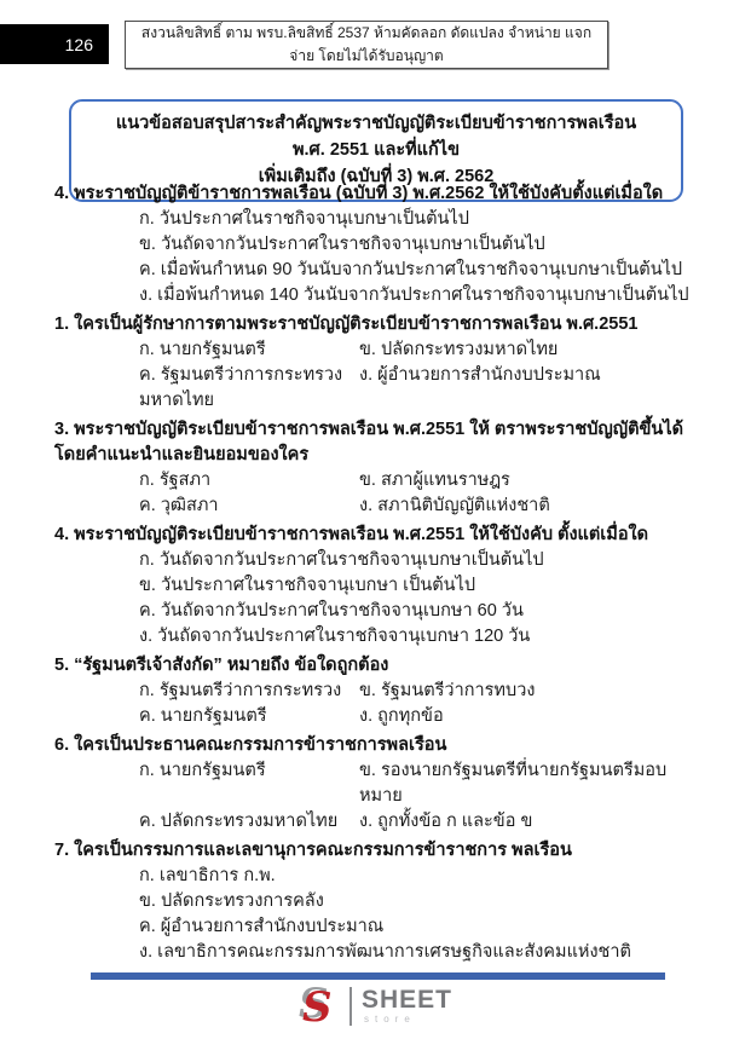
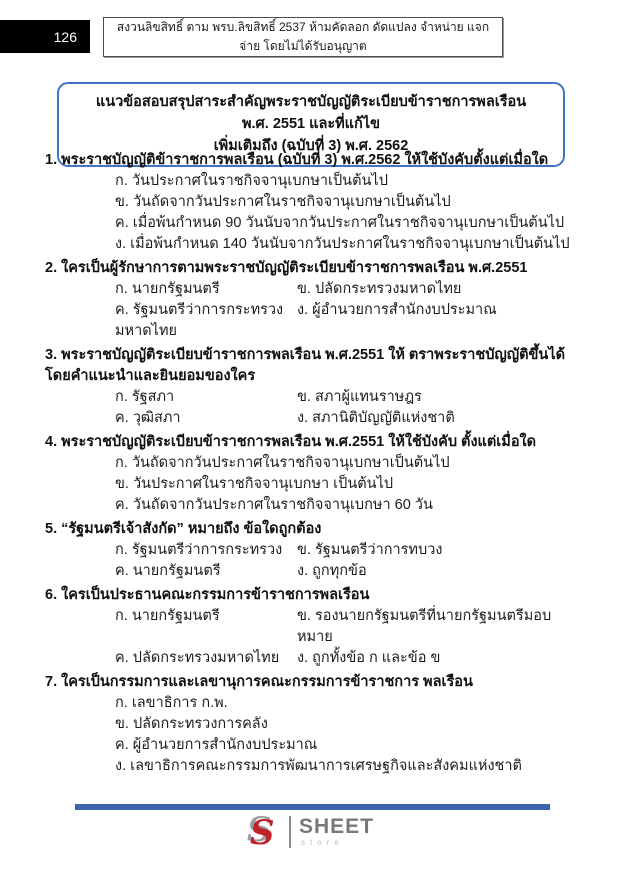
  126
  สงวนลิขสิทธิ์ ตาม พรบ.ลิขสิทธิ์ 2537 ห้ามคัดลอก ดัดแปลง จำหน่าย แจกจ่าย โดยไม่ได้รับอนุญาต
  แนวข้อสอบสรุปสาระสำคัญพระราชบัญญัติระเบียบข้าราชการพลเรือน พ.ศ. 2551 และที่แก้ไข
  เพิ่มเติมถึง (ฉบับที่ 3) พ.ศ. 2562
- 4. พระราชบัญญัติข้าราชการพลเรือน (ฉบับที่ 3) พ.ศ.2562 ให้ใช้บังคับตั้งแต่เมื่อใด
+ 1. พระราชบัญญัติข้าราชการพลเรือน (ฉบับที่ 3) พ.ศ.2562 ให้ใช้บังคับตั้งแต่เมื่อใด
  ก. วันประกาศในราชกิจจานุเบกษาเป็นต้นไป
  ข. วันถัดจากวันประกาศในราชกิจจานุเบกษาเป็นต้นไป
  ค. เมื่อพ้นกำหนด 90 วันนับจากวันประกาศในราชกิจจานุเบกษาเป็นต้นไป
  ง. เมื่อพ้นกำหนด 140 วันนับจากวันประกาศในราชกิจจานุเบกษาเป็นต้นไป
- 1. ใครเป็นผู้รักษาการตามพระราชบัญญัติระเบียบข้าราชการพลเรือน พ.ศ.2551
+ 2. ใครเป็นผู้รักษาการตามพระราชบัญญัติระเบียบข้าราชการพลเรือน พ.ศ.2551
  ก. นายกรัฐมนตรี
  ข. ปลัดกระทรวงมหาดไทย
  ค. รัฐมนตรีว่าการกระทรวงมหาดไทย
  ง. ผู้อำนวยการสำนักงบประมาณ
  3. พระราชบัญญัติระเบียบข้าราชการพลเรือน พ.ศ.2551 ให้ ตราพระราชบัญญัติขึ้นได้โดยคำแนะนำและยินยอมของใคร
  ก. รัฐสภา
  ข. สภาผู้แทนราษฎร
  ค. วุฒิสภา
  ง. สภานิติบัญญัติแห่งชาติ
  4. พระราชบัญญัติระเบียบข้าราชการพลเรือน พ.ศ.2551 ให้ใช้บังคับ ตั้งแต่เมื่อใด
  ก. วันถัดจากวันประกาศในราชกิจจานุเบกษาเป็นต้นไป
  ข. วันประกาศในราชกิจจานุเบกษา เป็นต้นไป
  ค. วันถัดจากวันประกาศในราชกิจจานุเบกษา 60 วัน
- ง. วันถัดจากวันประกาศในราชกิจจานุเบกษา 120 วัน
  5. “รัฐมนตรีเจ้าสังกัด” หมายถึง ข้อใดถูกต้อง
  ก. รัฐมนตรีว่าการกระทรวง
  ข. รัฐมนตรีว่าการทบวง
  ค. นายกรัฐมนตรี
  ง. ถูกทุกข้อ
  6. ใครเป็นประธานคณะกรรมการข้าราชการพลเรือน
  ก. นายกรัฐมนตรี
  ข. รองนายกรัฐมนตรีที่นายกรัฐมนตรีมอบหมาย
  ค. ปลัดกระทรวงมหาดไทย
  ง. ถูกทั้งข้อ ก และข้อ ข
  7. ใครเป็นกรรมการและเลขานุการคณะกรรมการข้าราชการ พลเรือน
  ก. เลขาธิการ ก.พ.
  ข. ปลัดกระทรวงการคลัง
  ค. ผู้อำนวยการสำนักงบประมาณ
  ง. เลขาธิการคณะกรรมการพัฒนาการเศรษฐกิจและสังคมแห่งชาติ
  S
  SHEET
  store
